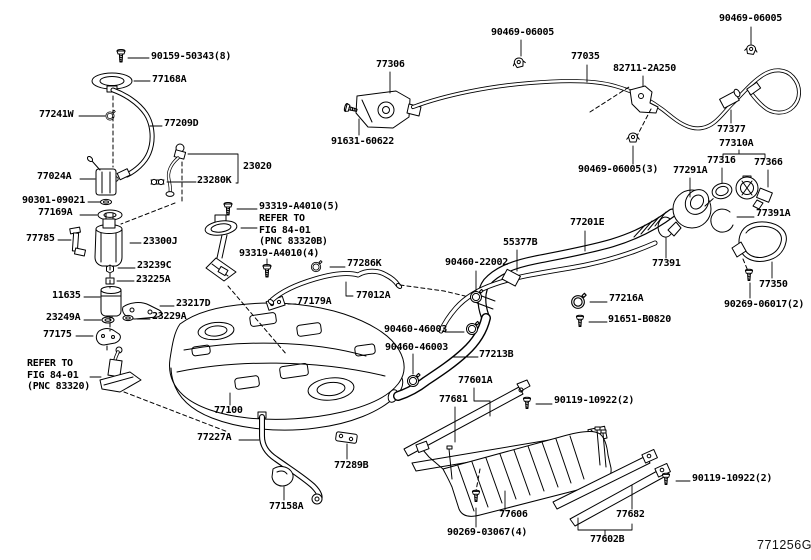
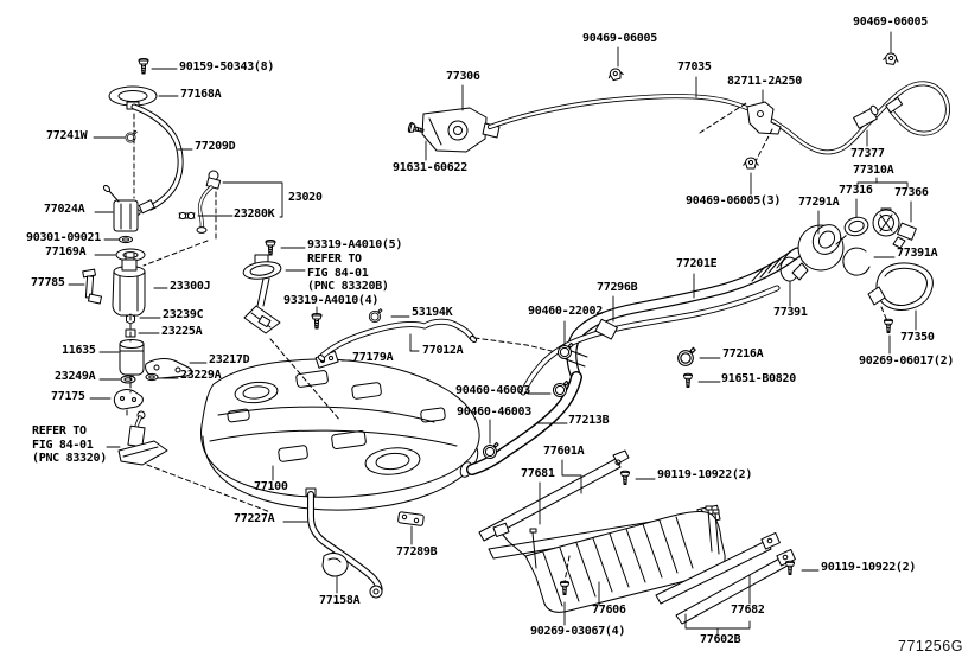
  90159-50343(8)
  77168A
  77241W
  77209D
  23020
  23280K
  77024A
  90301-09021
  77169A
  77785
  23300J
  23239C
  23225A
  11635
  23217D
  23249A
  23229A
  77175
  77100
  77227A
  77289B
  77158A
  93319-A4010(5)
  93319-A4010(4)
- 77286K
+ 53194K
  77012A
  77179A
  77306
  91631-60622
  90469-06005
  77035
  82711-2A250
  90469-06005
  90469-06005(3)
  77377
  77310A
  77316
  77366
  77291A
  77391A
  77391
  77350
  90269-06017(2)
  77201E
- 55377B
+ 77296B
  90460-22002
  77216A
  91651-B0820
  90460-46003
  90460-46003
  77213B
  77601A
  77681
  90119-10922(2)
  77606
  90269-03067(4)
  77682
  77602B
  90119-10922(2)
  REFER TO
  FIG 84-01
  (PNC 83320)
  REFER TO
  FIG 84-01
  (PNC 83320B)
  771256G
